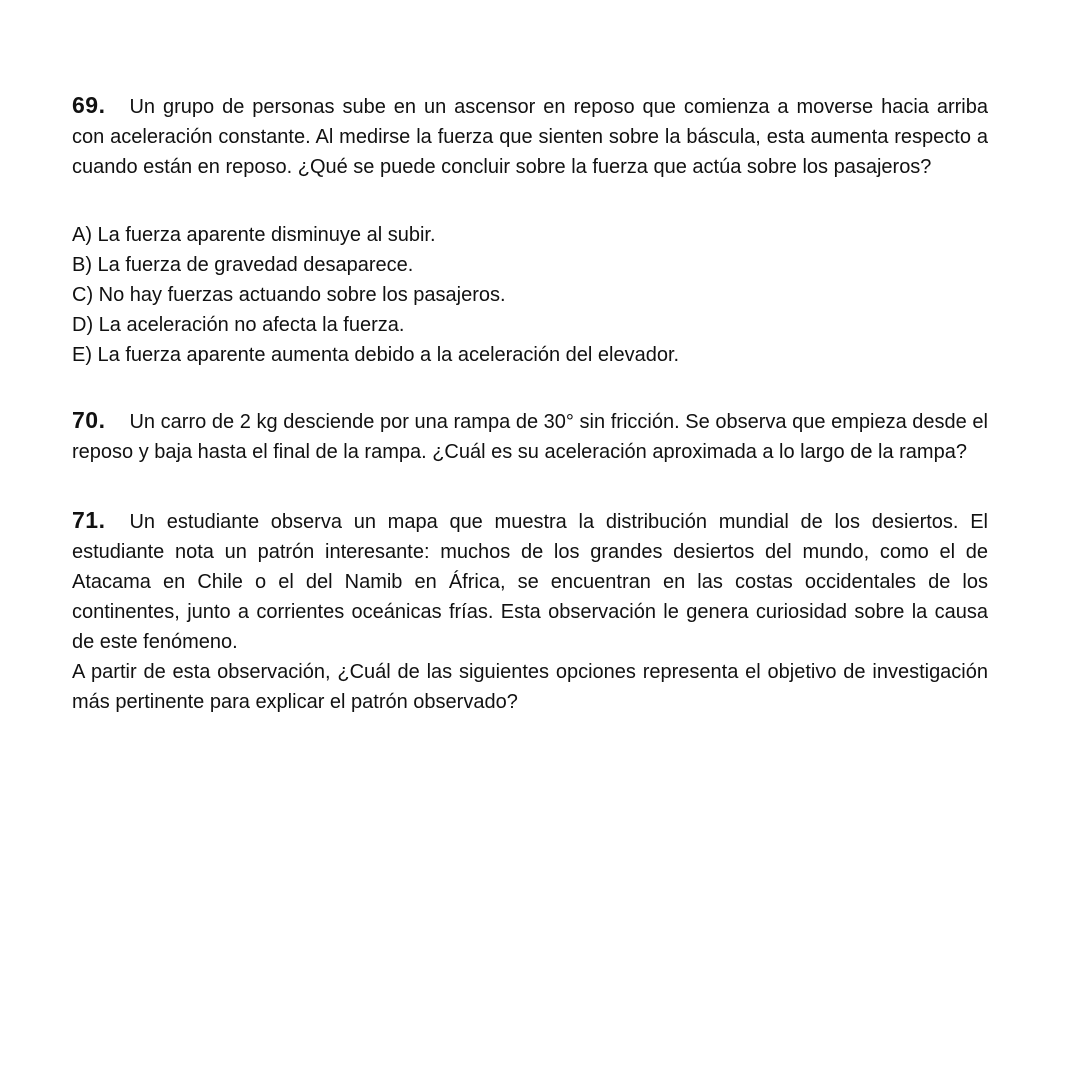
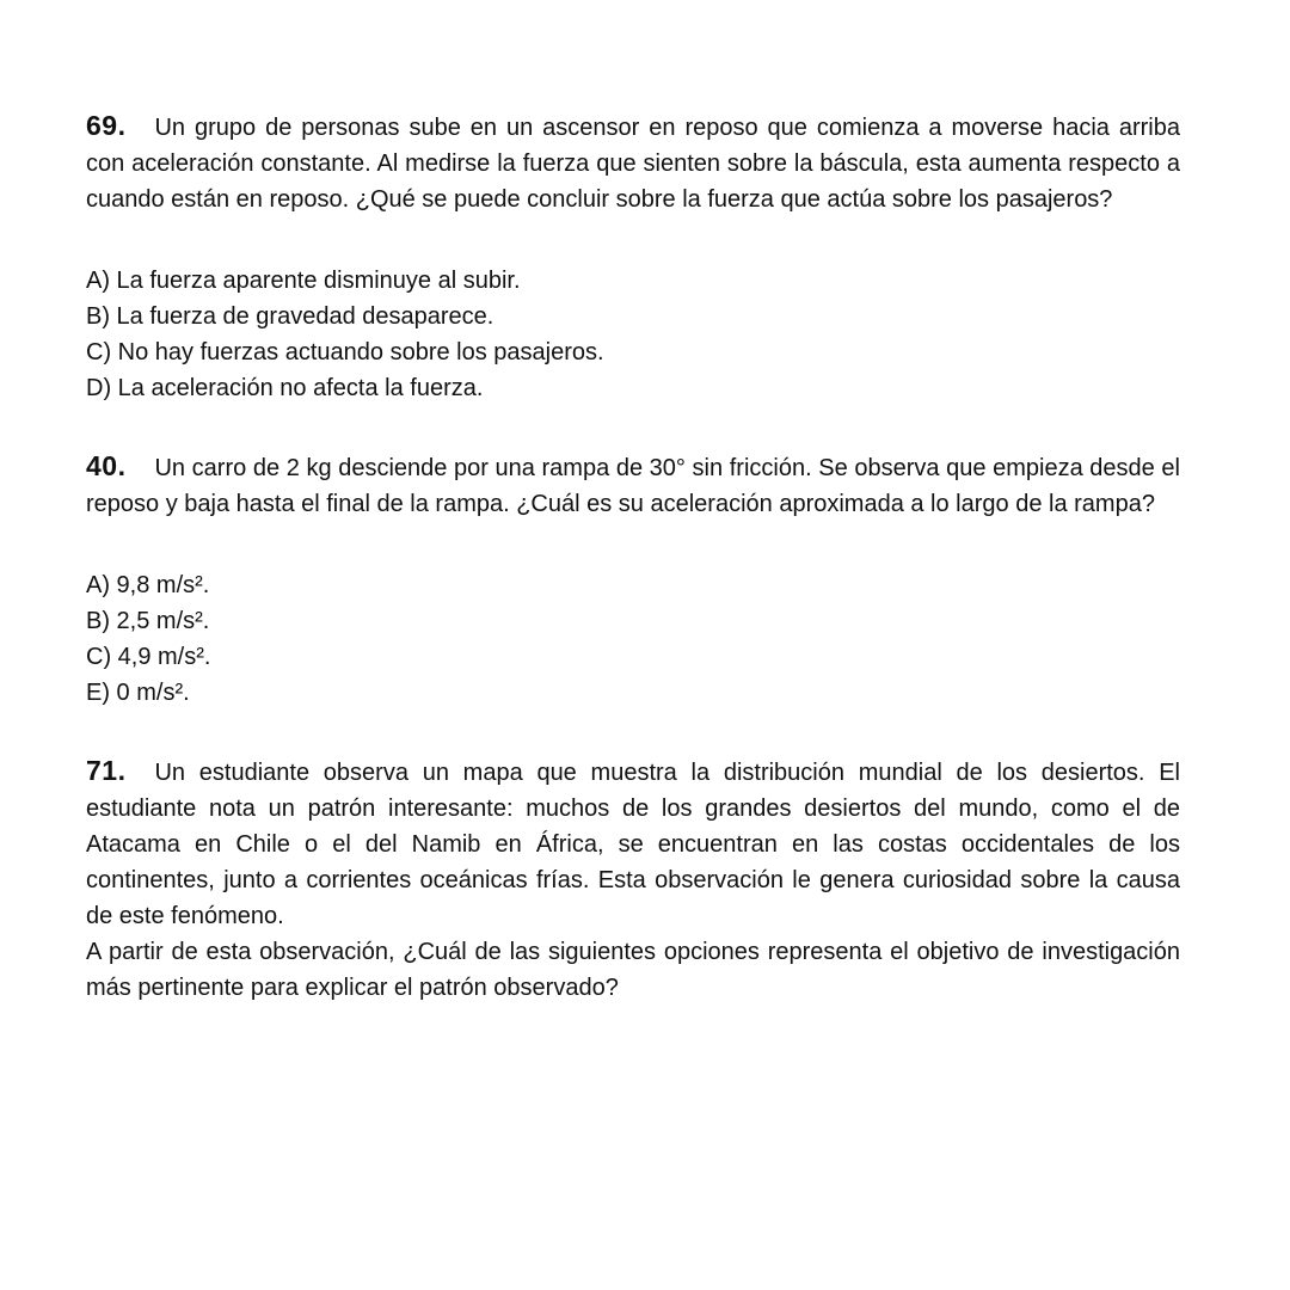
  69. Un grupo de personas sube en un ascensor en reposo que comienza a moverse hacia arriba con aceleración constante. Al medirse la fuerza que sienten sobre la báscula, esta aumenta respecto a cuando están en reposo. ¿Qué se puede concluir sobre la fuerza que actúa sobre los pasajeros?
  A) La fuerza aparente disminuye al subir.
  B) La fuerza de gravedad desaparece.
  C) No hay fuerzas actuando sobre los pasajeros.
  D) La aceleración no afecta la fuerza.
- E) La fuerza aparente aumenta debido a la aceleración del elevador.
- 70. Un carro de 2 kg desciende por una rampa de 30° sin fricción. Se observa que empieza desde el reposo y baja hasta el final de la rampa. ¿Cuál es su aceleración aproximada a lo largo de la rampa?
+ 40. Un carro de 2 kg desciende por una rampa de 30° sin fricción. Se observa que empieza desde el reposo y baja hasta el final de la rampa. ¿Cuál es su aceleración aproximada a lo largo de la rampa?
+ A) 9,8 m/s².
+ B) 2,5 m/s².
+ C) 4,9 m/s².
+ E) 0 m/s².
  71. Un estudiante observa un mapa que muestra la distribución mundial de los desiertos. El estudiante nota un patrón interesante: muchos de los grandes desiertos del mundo, como el de Atacama en Chile o el del Namib en África, se encuentran en las costas occidentales de los continentes, junto a corrientes oceánicas frías. Esta observación le genera curiosidad sobre la causa de este fenómeno.
  A partir de esta observación, ¿Cuál de las siguientes opciones representa el objetivo de investigación más pertinente para explicar el patrón observado?
